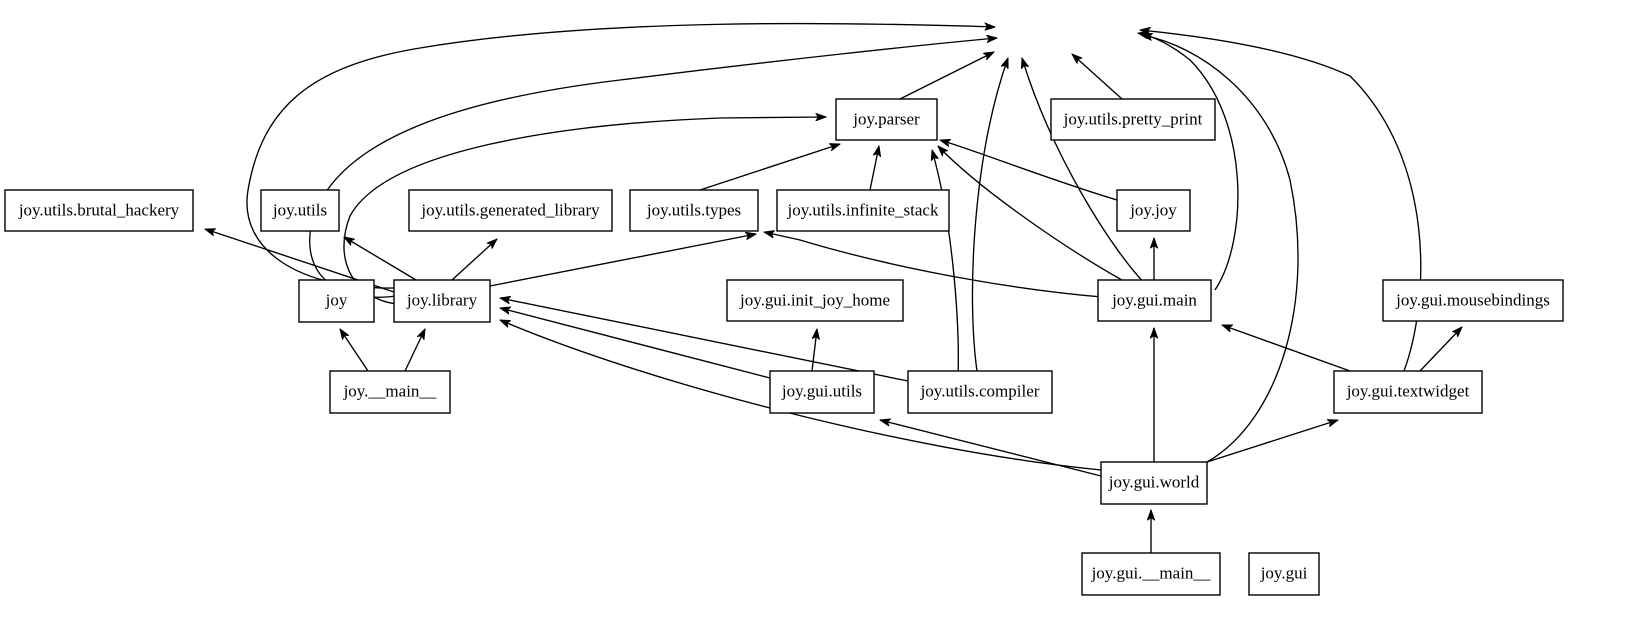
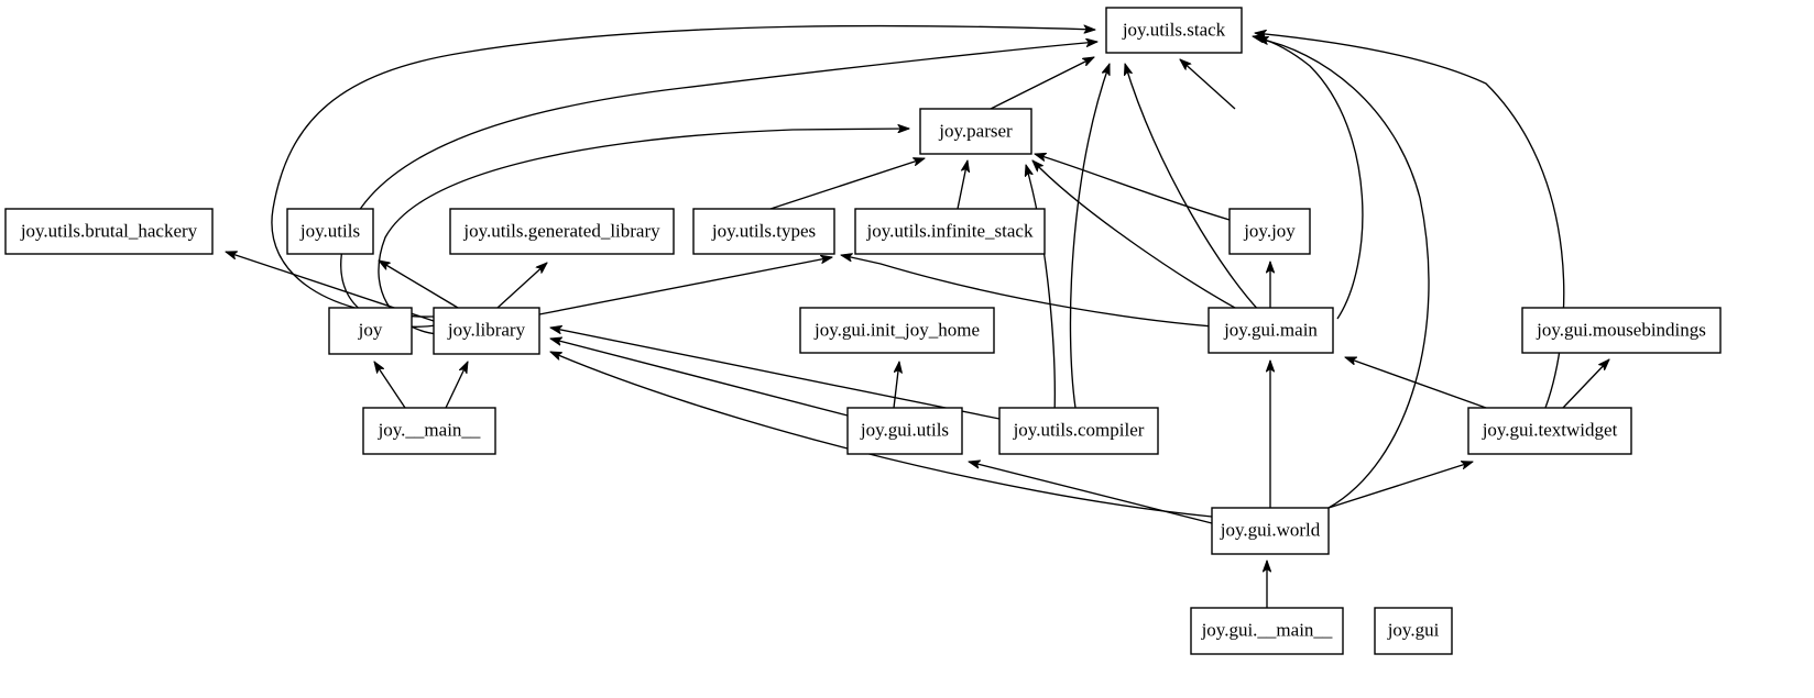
+ joy.utils.stack
  joy.parser
- joy.utils.pretty_print
  joy.utils.brutal_hackery
  joy.utils
  joy.utils.generated_library
  joy.utils.types
  joy.utils.infinite_stack
  joy.joy
  joy
  joy.library
  joy.gui.init_joy_home
  joy.gui.main
  joy.gui.mousebindings
  joy.__main__
  joy.gui.utils
  joy.utils.compiler
  joy.gui.textwidget
  joy.gui.world
  joy.gui.__main__
  joy.gui
